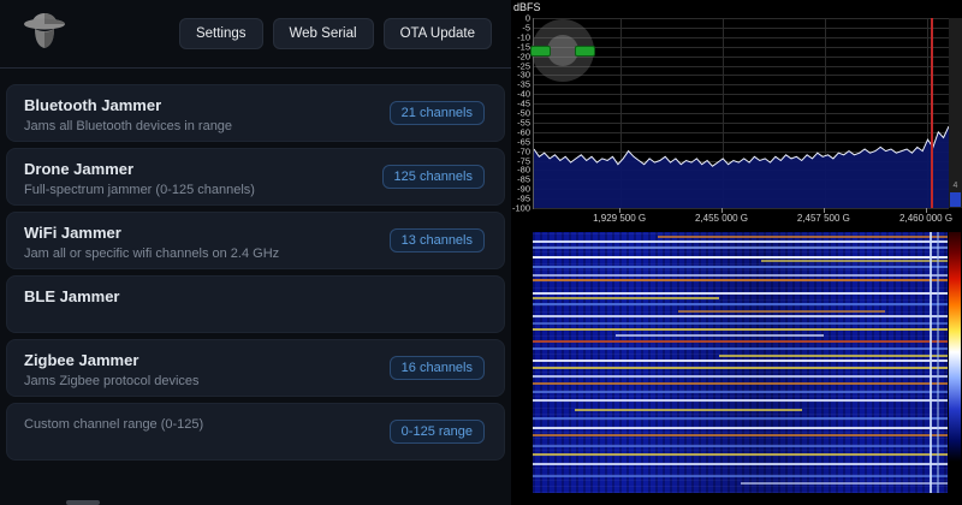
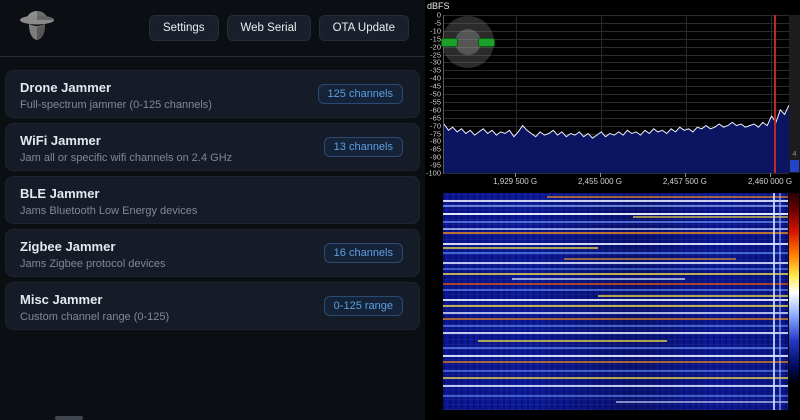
  Settings
  Web Serial
  OTA Update
- Bluetooth Jammer
- Jams all Bluetooth devices in range
- 21 channels
  Drone Jammer
  Full-spectrum jammer (0-125 channels)
  125 channels
  WiFi Jammer
  Jam all or specific wifi channels on 2.4 GHz
  13 channels
  BLE Jammer
+ Jams Bluetooth Low Energy devices
  Zigbee Jammer
  Jams Zigbee protocol devices
  16 channels
+ Misc Jammer
  Custom channel range (0-125)
  0-125 range
  dBFS
  0
  -5
  -10
  -15
  -20
  -25
  -30
  -35
  -40
  -45
  -50
  -55
  -60
  -65
  -70
  -75
  -80
  -85
  -90
  -95
  -100
  1,929 500 G
  2,455 000 G
  2,457 500 G
  2,460 000 G
